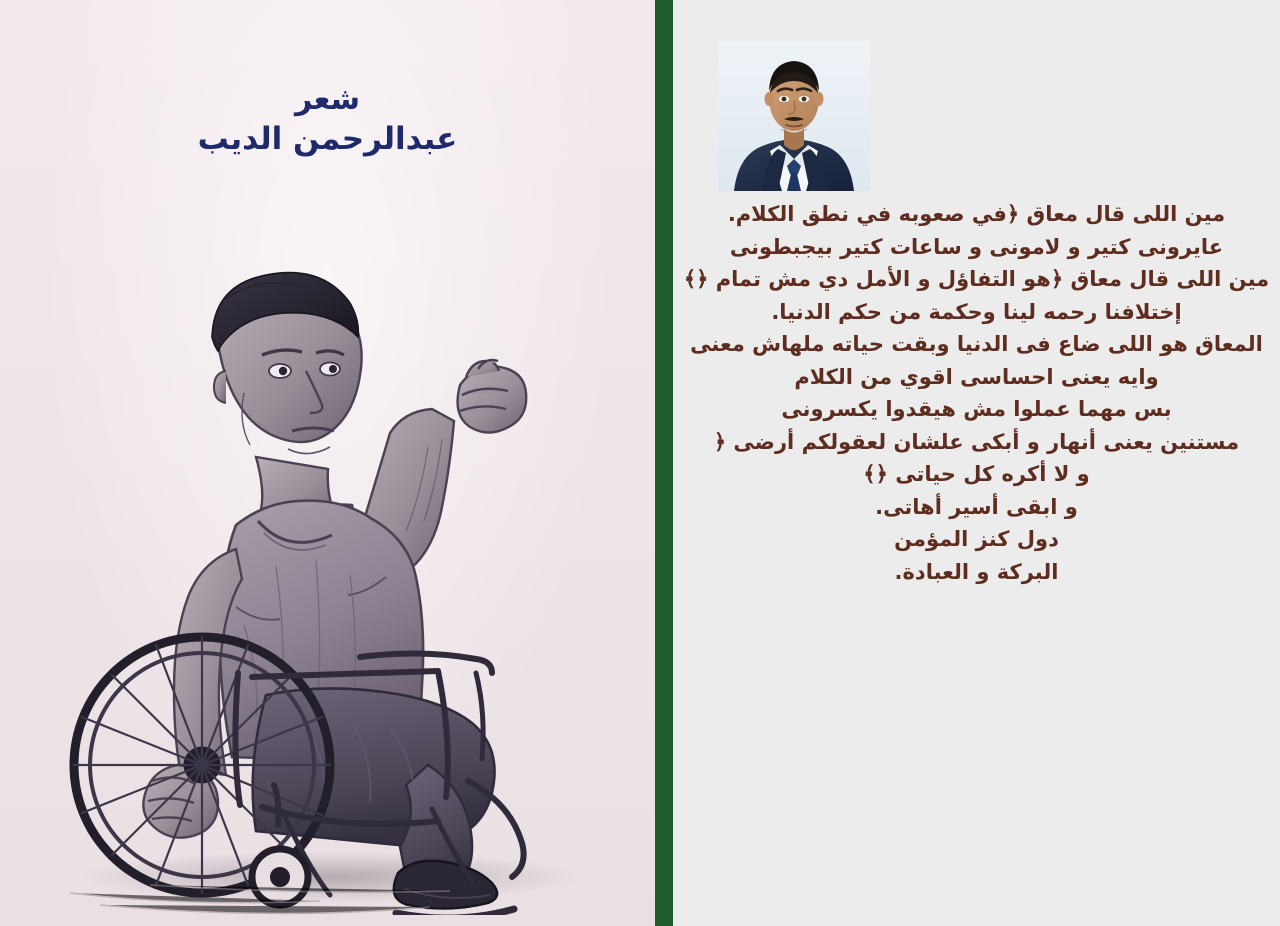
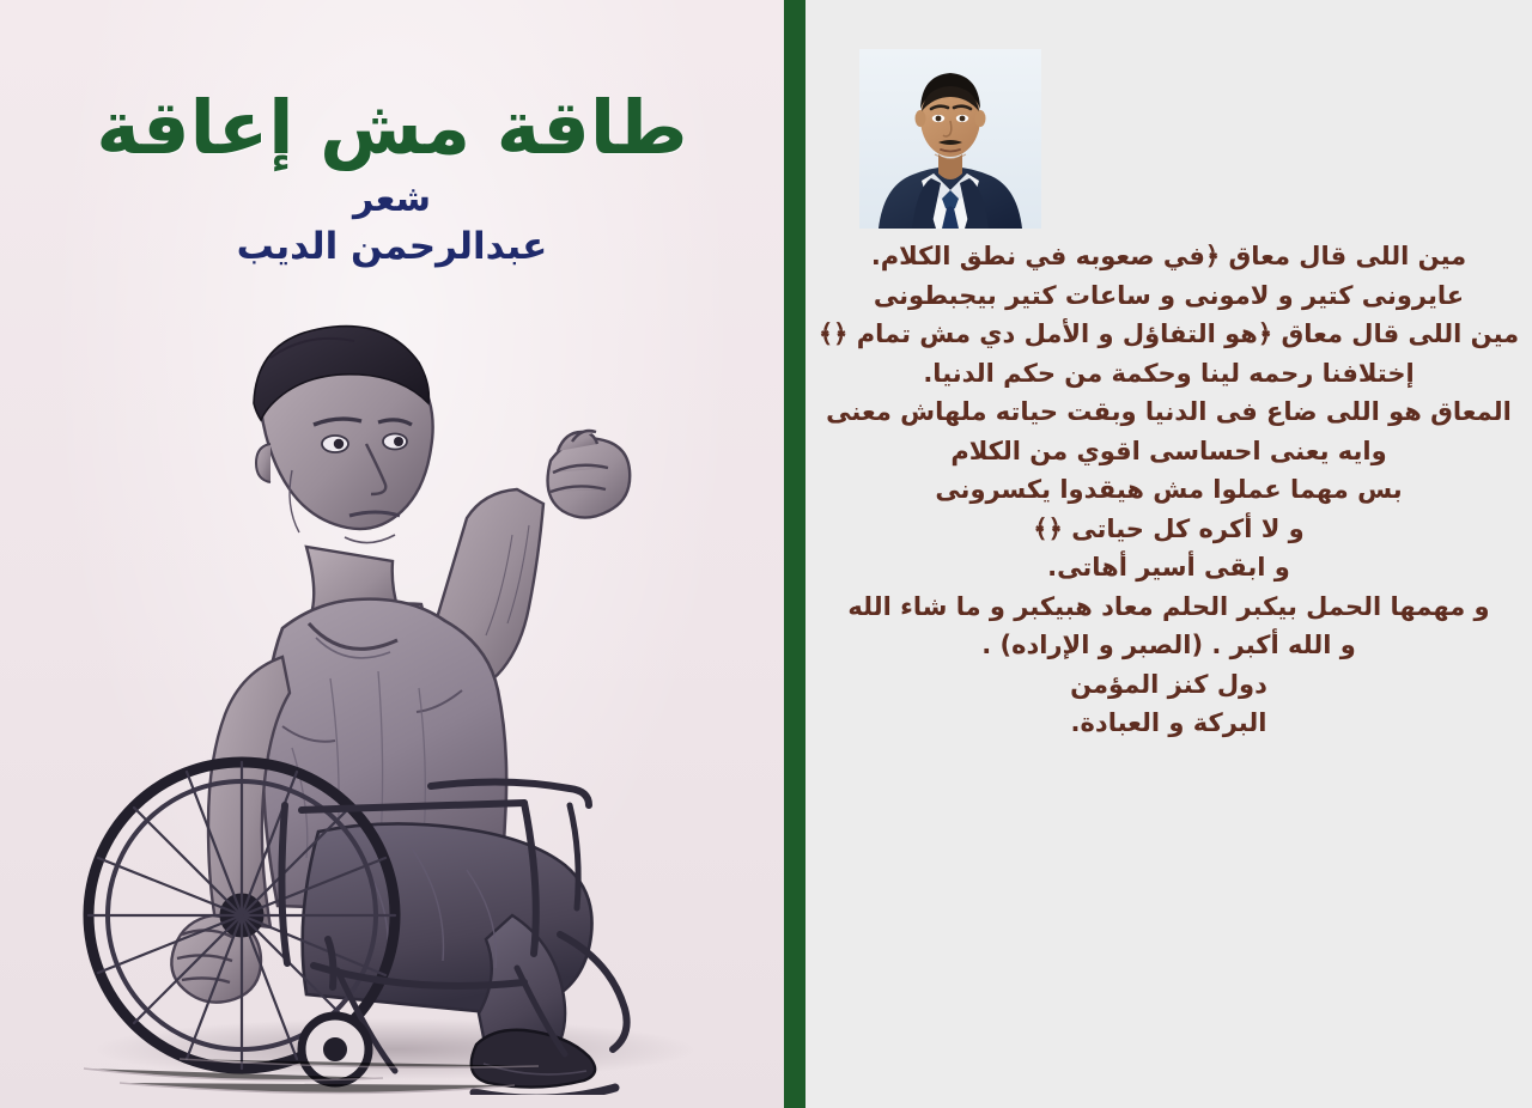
+ طاقة مش إعاقة
  شعر
  عبدالرحمن الديب
  مين اللى قال معاق ﴿في صعوبه في نطق الكلام.
  عايرونى كتير و لامونى و ساعات كتير بيجبطونى
  مين اللى قال معاق ﴿هو التفاؤل و الأمل دي مش تمام ﴿﴾
  إختلافنا رحمه لينا وحكمة من حكم الدنيا.
  المعاق هو اللى ضاع فى الدنيا وبقت حياته ملهاش معنى
  وايه يعنى احساسى اقوي من الكلام
  بس مهما عملوا مش هيقدوا يكسرونى
- مستنين يعنى أنهار و أبكى علشان لعقولكم أرضى ﴿
  و لا أكره كل حياتى ﴿﴾
  و ابقى أسير أهاتى.
+ و مهمها الحمل بيكبر الحلم معاد هبيكبر و ما شاء الله
+ و الله أكبر . (الصبر و الإراده) .
  دول كنز المؤمن
  البركة و العبادة.
